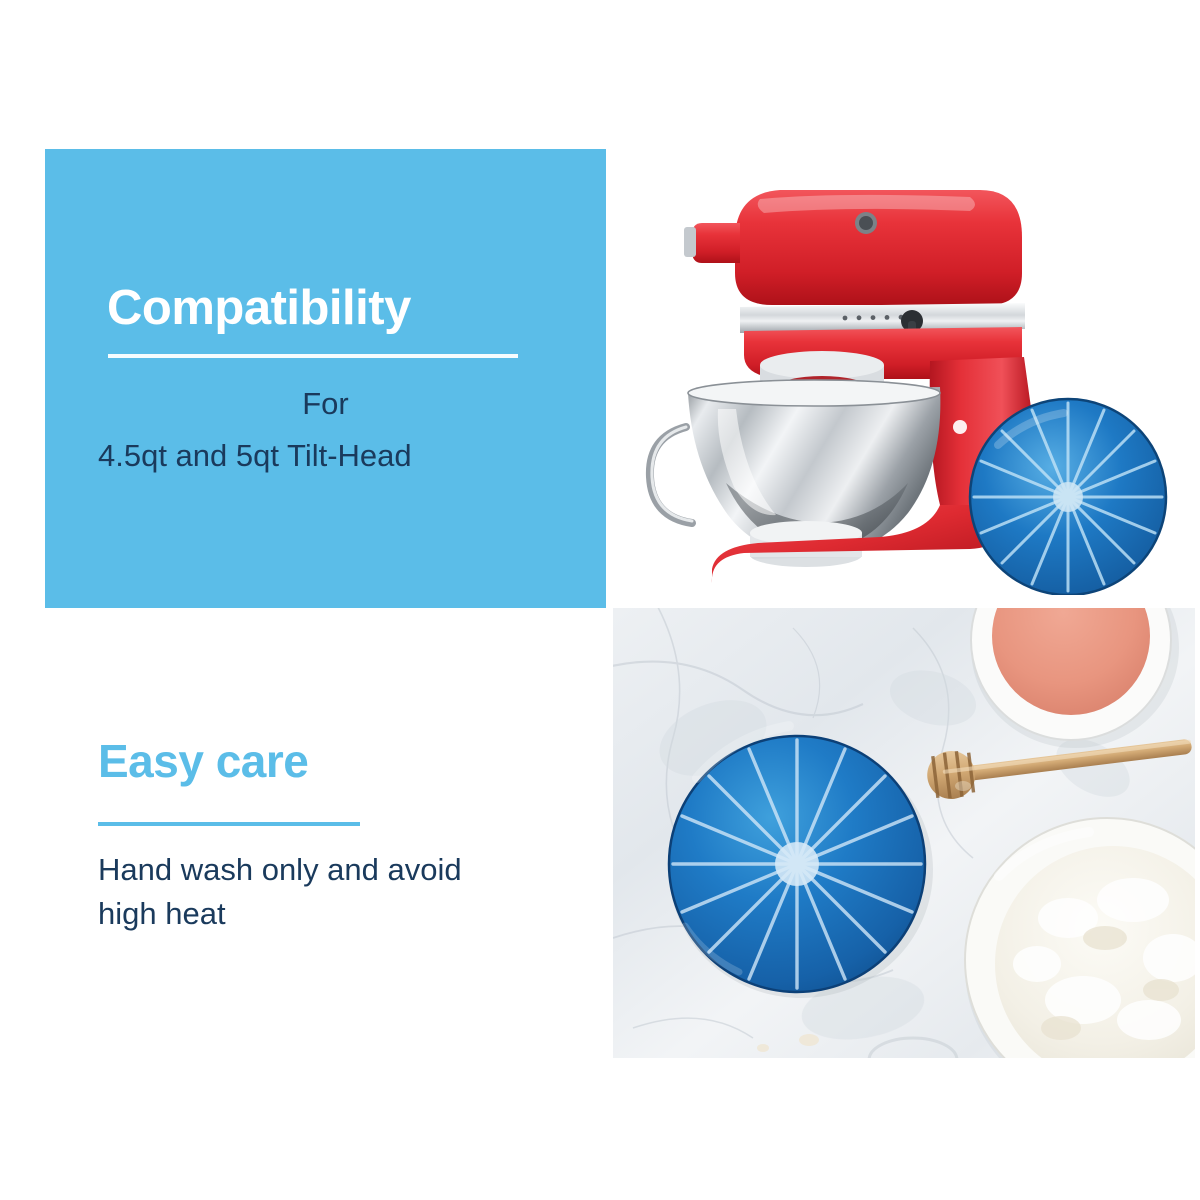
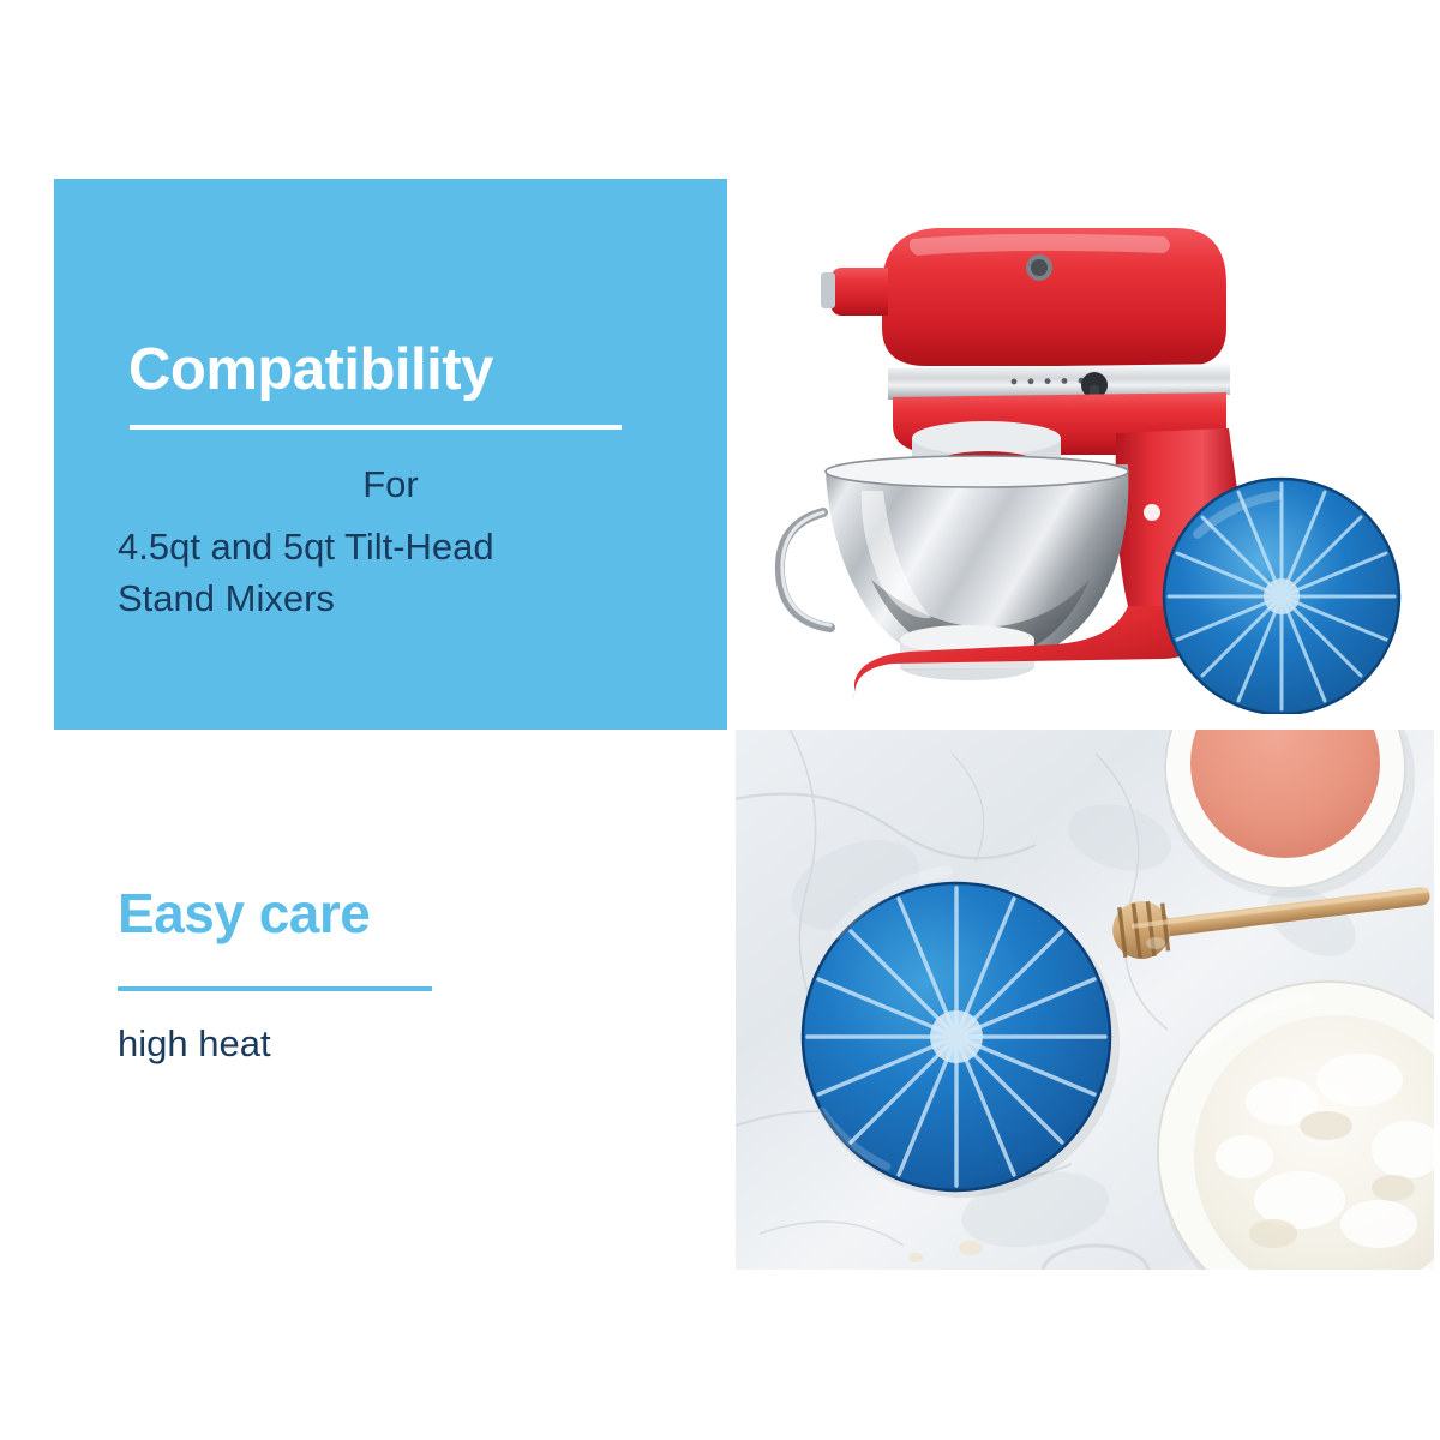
  Compatibility
  For
  4.5qt and 5qt Tilt-Head
+ Stand Mixers
  Easy care
- Hand wash only and avoid
  high heat
